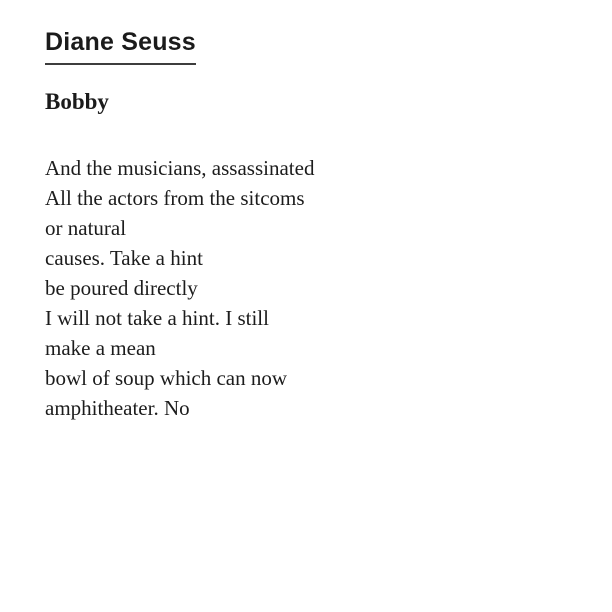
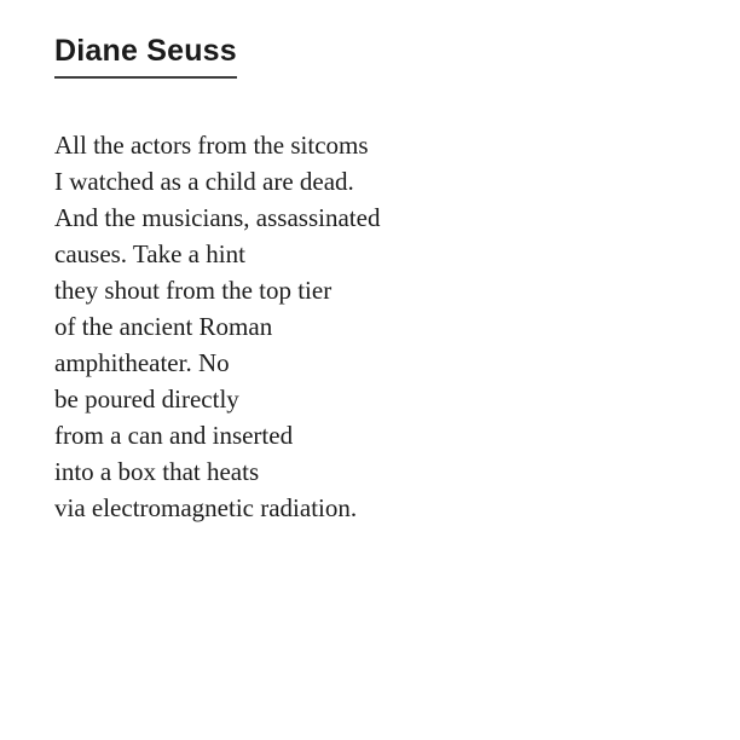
  Diane Seuss
- Bobby
- And the musicians, assassinated
+ All the actors from the sitcoms
+ I watched as a child are dead.
- All the actors from the sitcoms
+ And the musicians, assassinated
- or natural
  causes. Take a hint
+ they shout from the top tier
+ of the ancient Roman
- be poured directly
+ amphitheater. No
- I will not take a hint. I still
- make a mean
- bowl of soup which can now
- amphitheater. No
+ be poured directly
+ from a can and inserted
+ into a box that heats
+ via electromagnetic radiation.
